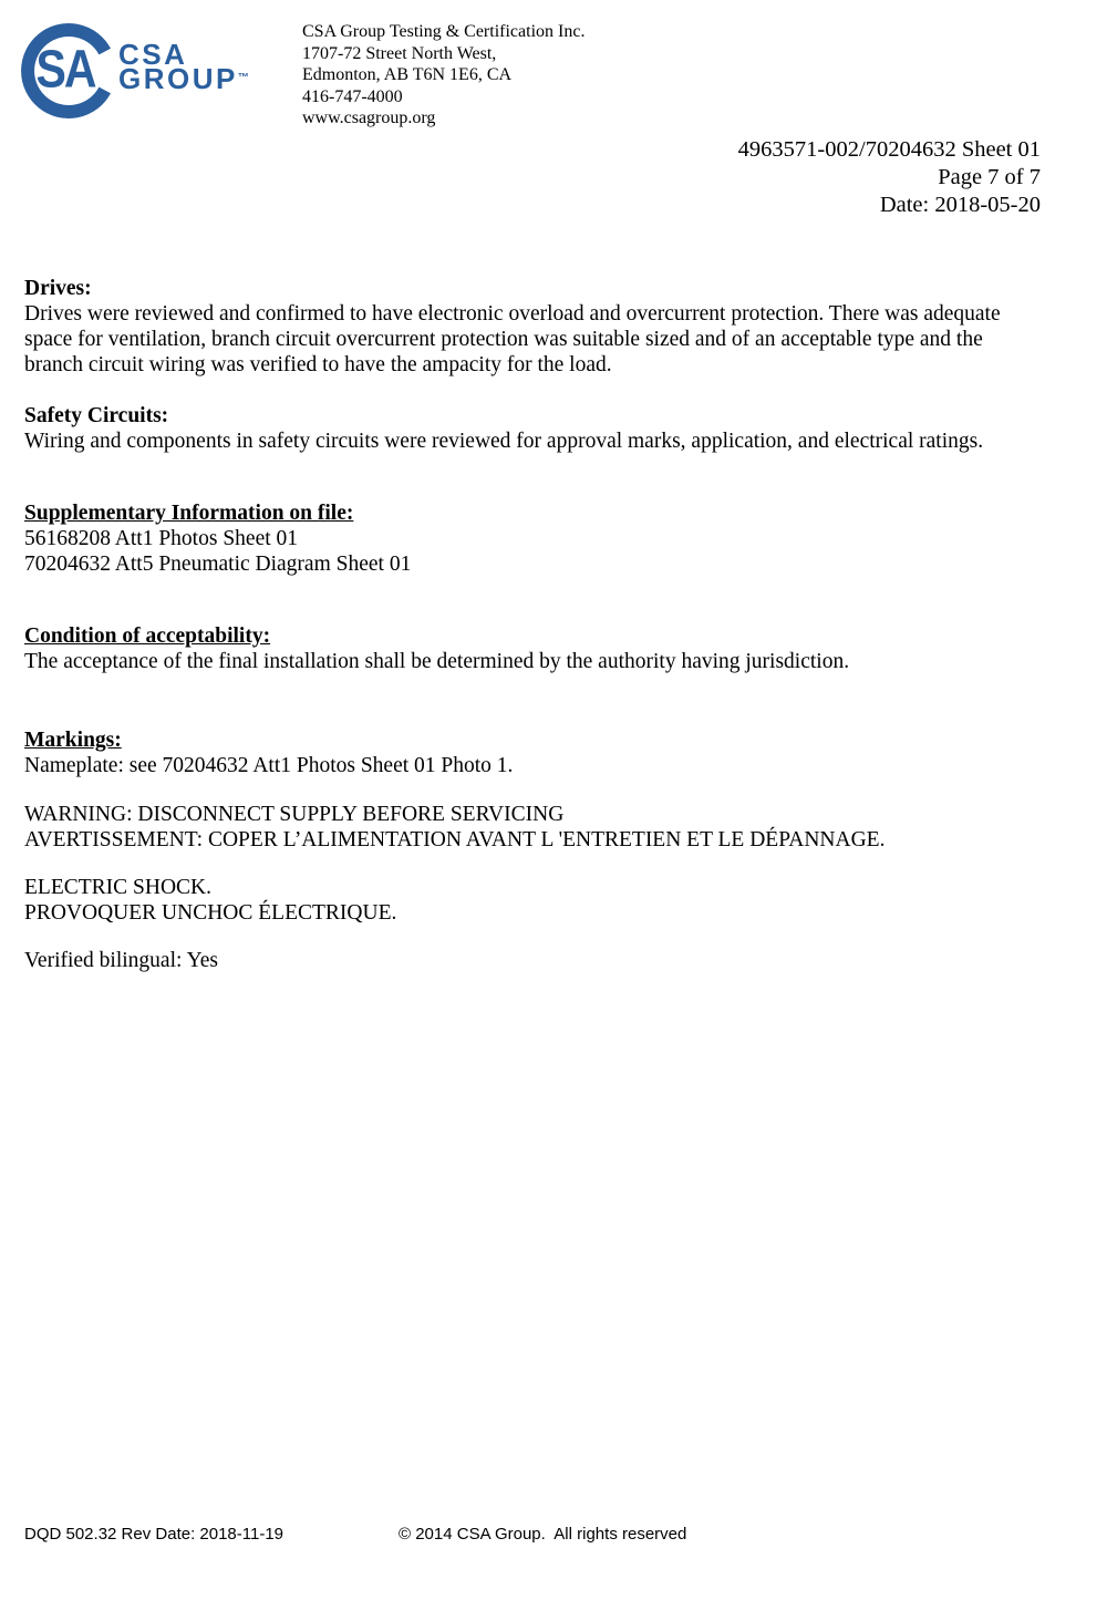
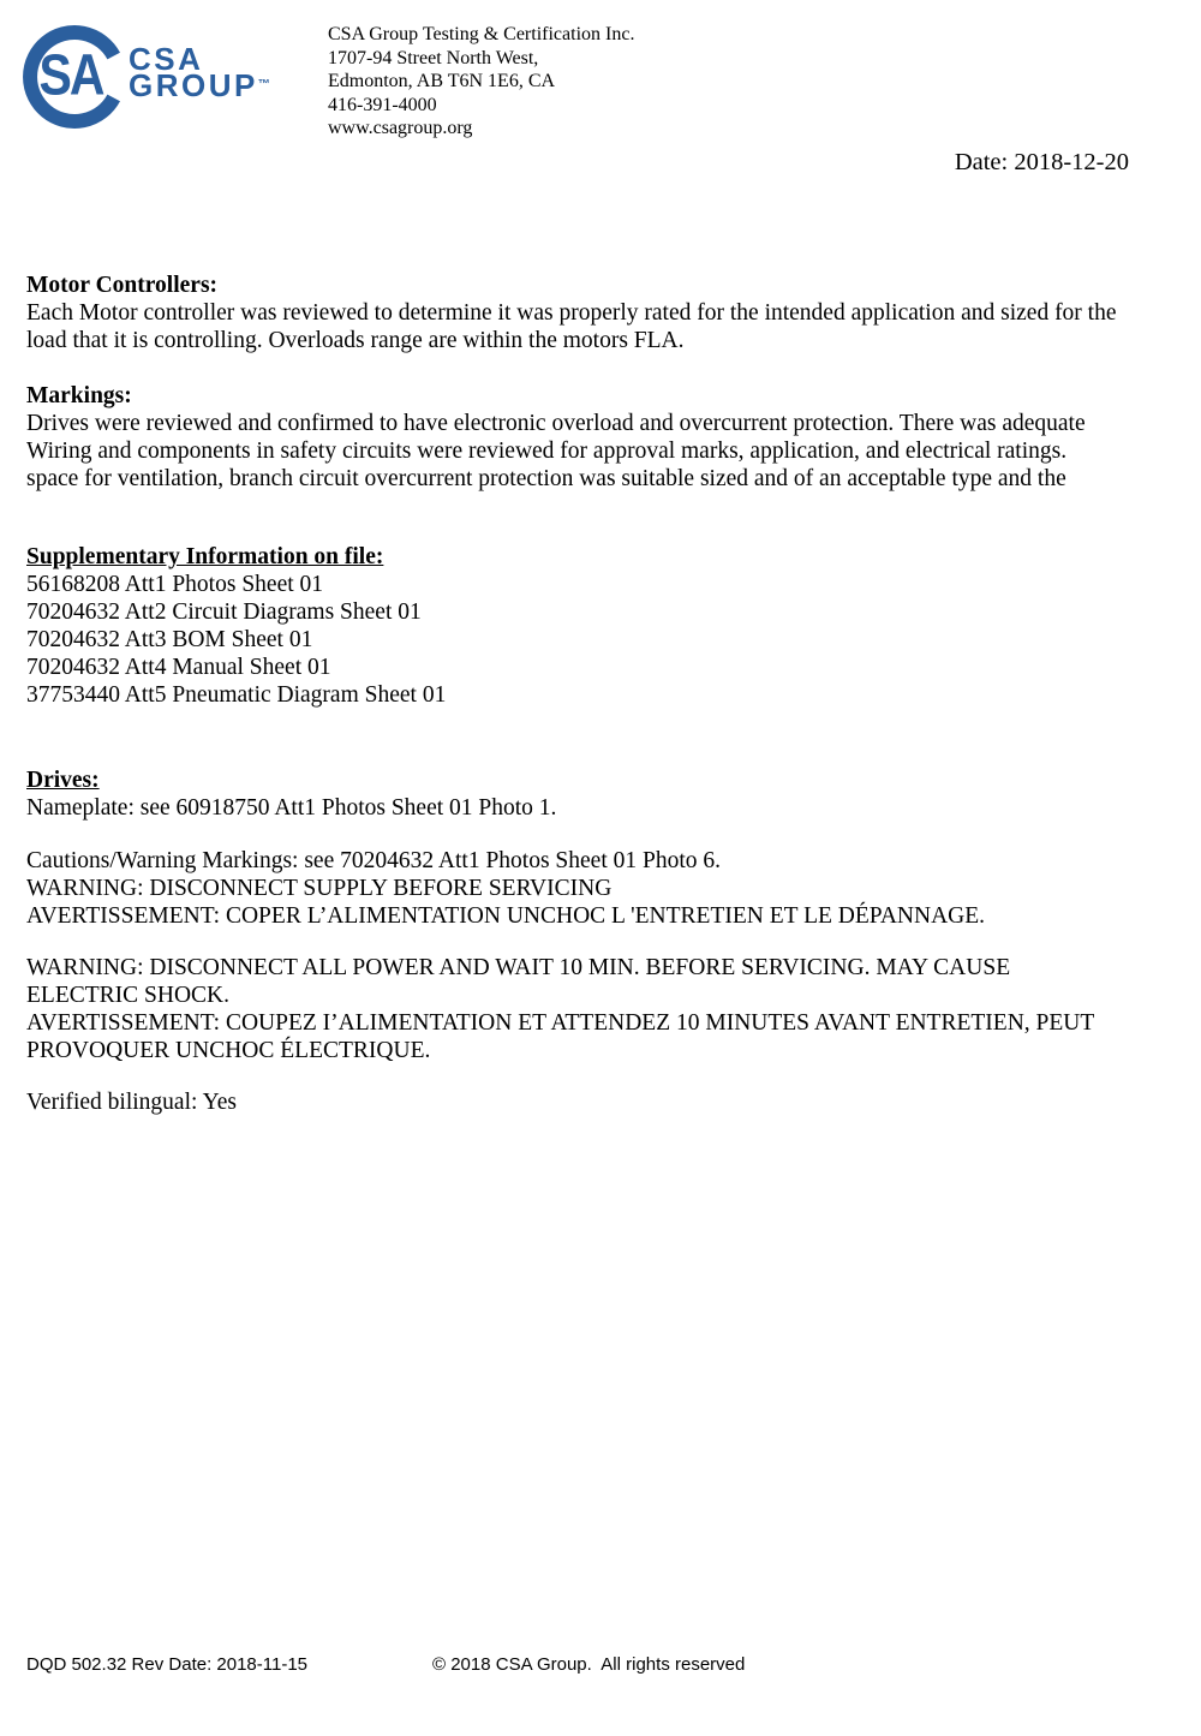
  SA
  CSA
  GROUP™
  CSA Group Testing & Certification Inc.
- 1707-72 Street North West,
+ 1707-94 Street North West,
  Edmonton, AB T6N 1E6, CA
- 416-747-4000
+ 416-391-4000
  www.csagroup.org
- 4963571-002/70204632 Sheet 01
- Page 7 of 7
- Date: 2018-05-20
+ Date: 2018-12-20
+ Motor Controllers:
+ Each Motor controller was reviewed to determine it was properly rated for the intended application and sized for the
+ load that it is controlling. Overloads range are within the motors FLA.
- Drives:
+ Markings:
  Drives were reviewed and confirmed to have electronic overload and overcurrent protection. There was adequate
- space for ventilation, branch circuit overcurrent protection was suitable sized and of an acceptable type and the
+ Wiring and components in safety circuits were reviewed for approval marks, application, and electrical ratings.
- branch circuit wiring was verified to have the ampacity for the load.
- Safety Circuits:
- Wiring and components in safety circuits were reviewed for approval marks, application, and electrical ratings.
+ space for ventilation, branch circuit overcurrent protection was suitable sized and of an acceptable type and the
  Supplementary Information on file:
  56168208 Att1 Photos Sheet 01
+ 70204632 Att2 Circuit Diagrams Sheet 01
+ 70204632 Att3 BOM Sheet 01
+ 70204632 Att4 Manual Sheet 01
- 70204632 Att5 Pneumatic Diagram Sheet 01
+ 37753440 Att5 Pneumatic Diagram Sheet 01
- Condition of acceptability:
- The acceptance of the final installation shall be determined by the authority having jurisdiction.
- Markings:
+ Drives:
- Nameplate: see 70204632 Att1 Photos Sheet 01 Photo 1.
+ Nameplate: see 60918750 Att1 Photos Sheet 01 Photo 1.
+ Cautions/Warning Markings: see 70204632 Att1 Photos Sheet 01 Photo 6.
  WARNING: DISCONNECT SUPPLY BEFORE SERVICING
- AVERTISSEMENT: COPER L’ALIMENTATION AVANT L 'ENTRETIEN ET LE DÉPANNAGE.
+ AVERTISSEMENT: COPER L’ALIMENTATION UNCHOC L 'ENTRETIEN ET LE DÉPANNAGE.
+ WARNING: DISCONNECT ALL POWER AND WAIT 10 MIN. BEFORE SERVICING. MAY CAUSE
  ELECTRIC SHOCK.
+ AVERTISSEMENT: COUPEZ I’ALIMENTATION ET ATTENDEZ 10 MINUTES AVANT ENTRETIEN, PEUT
  PROVOQUER UNCHOC ÉLECTRIQUE.
  Verified bilingual: Yes
- DQD 502.32 Rev Date: 2018-11-19
+ DQD 502.32 Rev Date: 2018-11-15
- © 2014 CSA Group. All rights reserved
+ © 2018 CSA Group. All rights reserved
